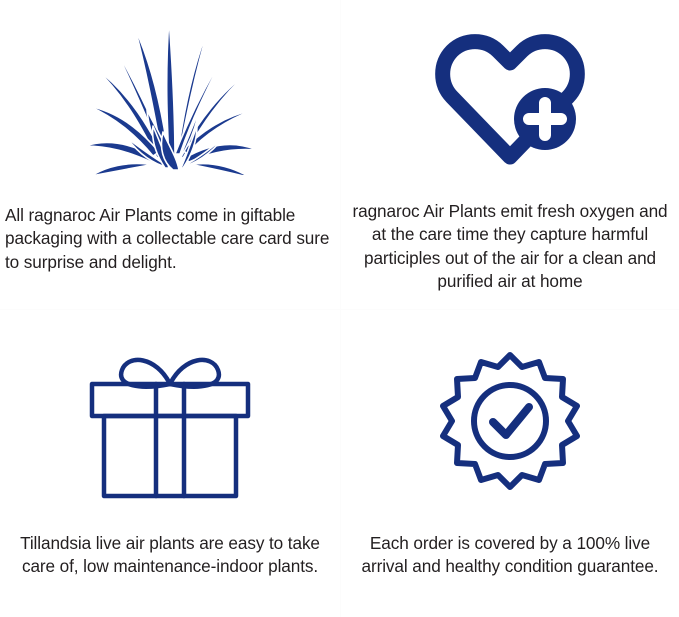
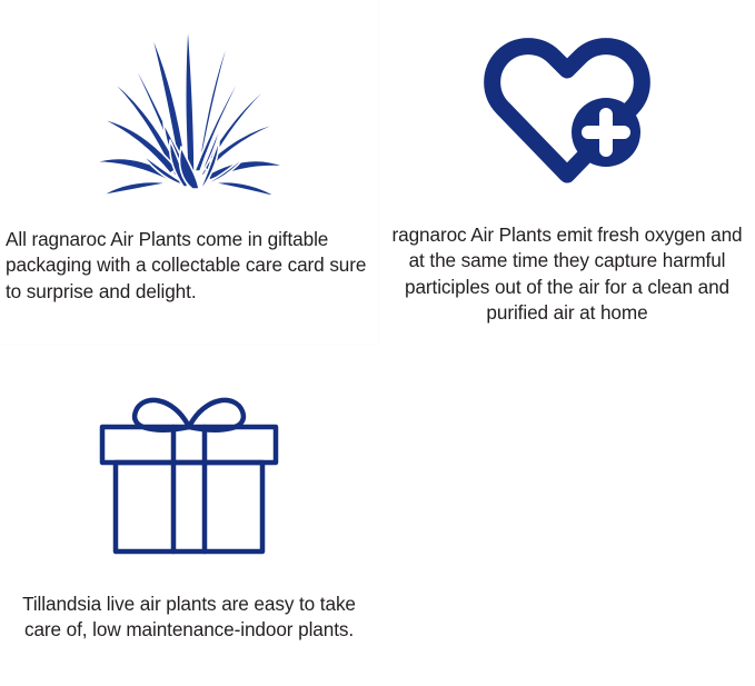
  All ragnaroc Air Plants come in giftable packaging with a collectable care card sure to surprise and delight.
- ragnaroc Air Plants emit fresh oxygen and at the care time they capture harmful participles out of the air for a clean and purified air at home
+ ragnaroc Air Plants emit fresh oxygen and at the same time they capture harmful participles out of the air for a clean and purified air at home
  Tillandsia live air plants are easy to take care of, low maintenance-indoor plants.
- Each order is covered by a 100% live arrival and healthy condition guarantee.
